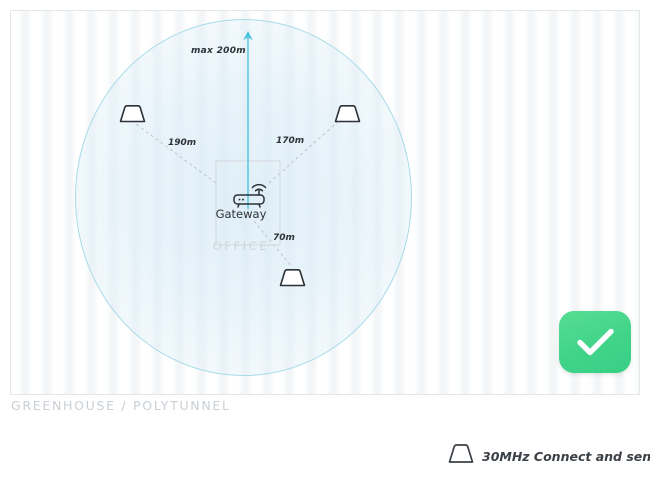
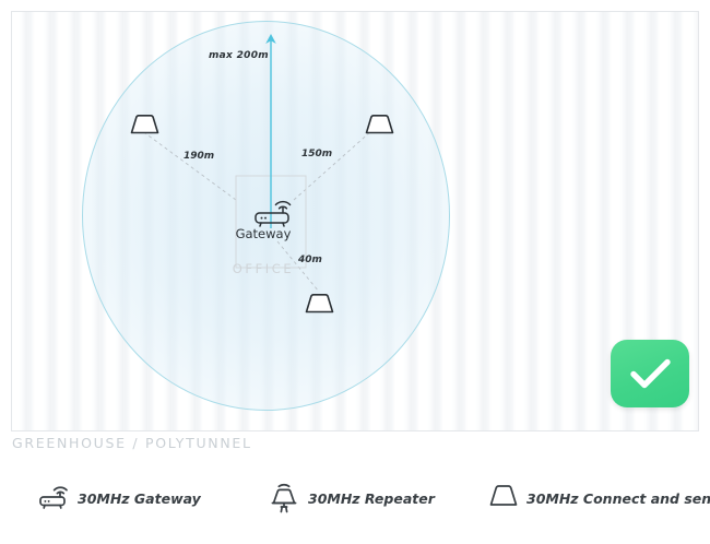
  max 200m
  190m
- 170m
+ 150m
- 70m
+ 40m
  Gateway
  OFFICE
  GREENHOUSE / POLYTUNNEL
+ 30MHz Gateway
+ 30MHz Repeater
  30MHz Connect and sen
